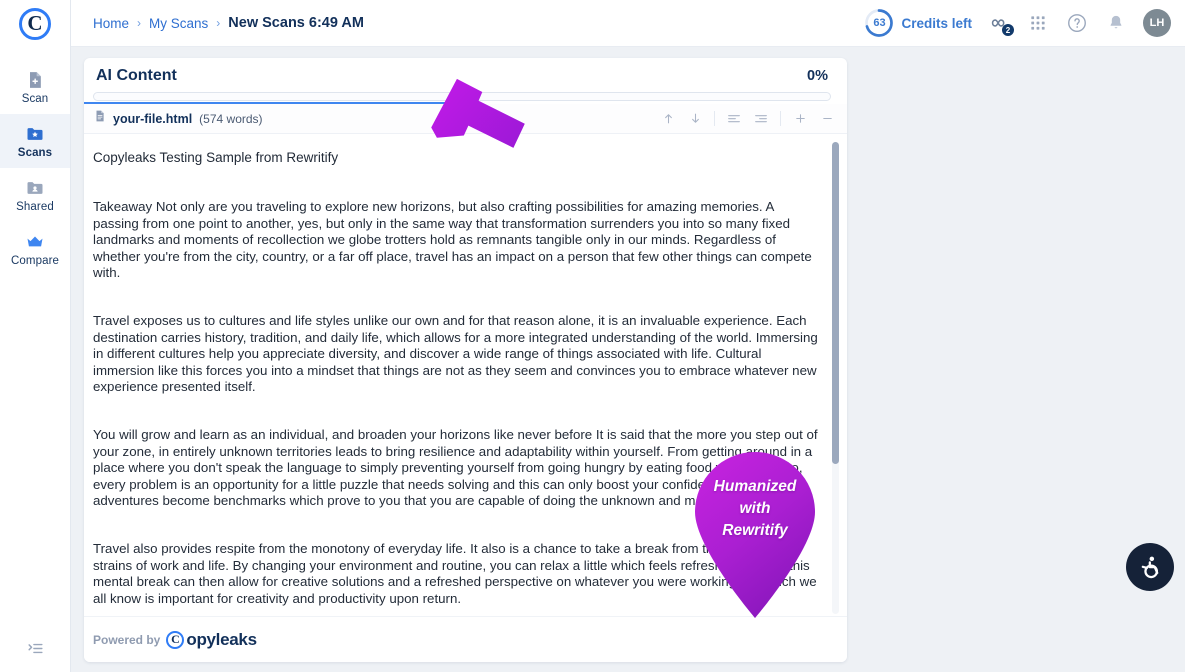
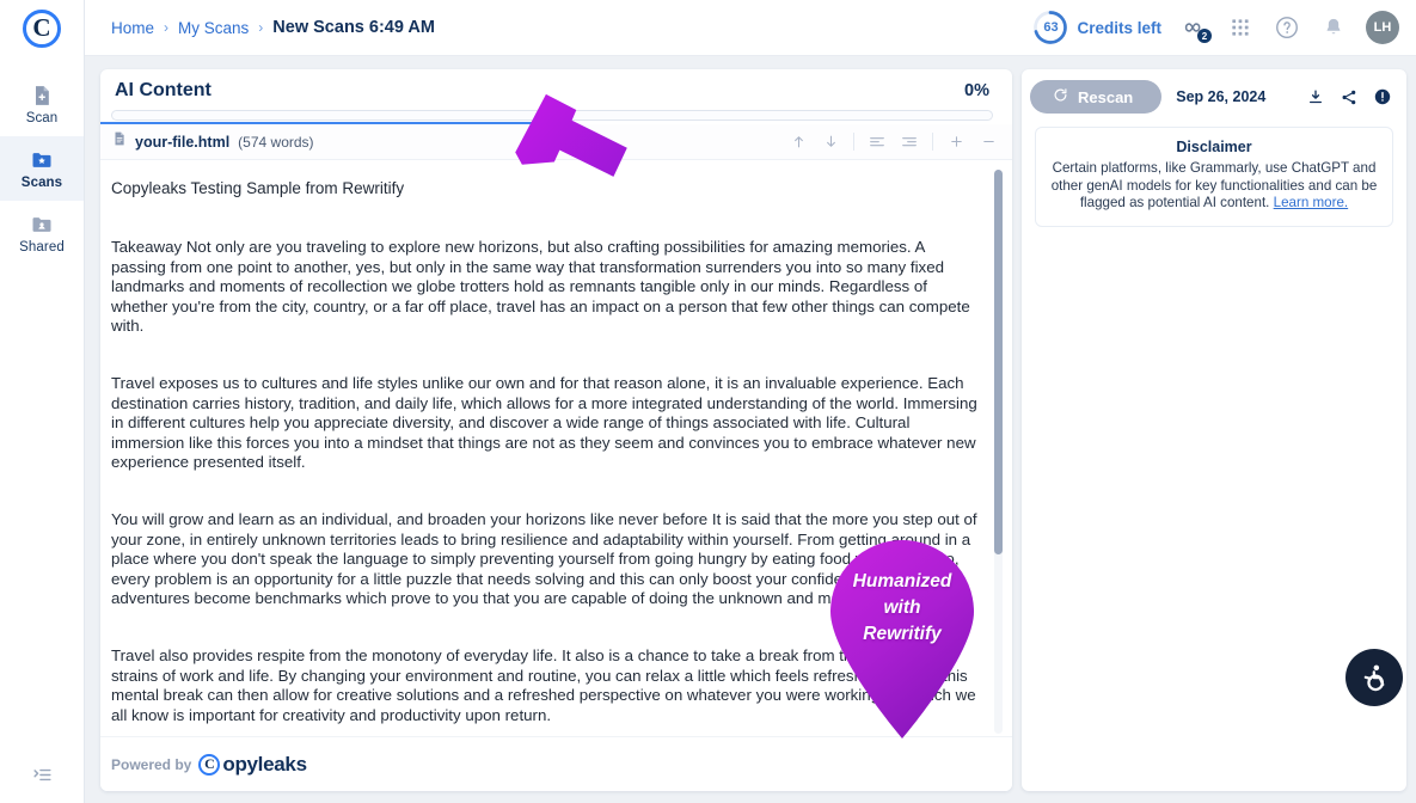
  C
  Scan
  Scans
  Shared
- Compare
  Home
  ›
  My Scans
  ›
  New Scans 6:49 AM
  63
  Credits left
  2
  LH
  AI Content
  0%
  your-file.html
  (574 words)
  Copyleaks Testing Sample from Rewritify
  Takeaway Not only are you traveling to explore new horizons, but also crafting possibilities for amazing memories. A passing from one point to another, yes, but only in the same way that transformation surrenders you into so many fixed landmarks and moments of recollection we globe trotters hold as remnants tangible only in our minds. Regardless of whether you're from the city, country, or a far off place, travel has an impact on a person that few other things can compete with.
  Travel exposes us to cultures and life styles unlike our own and for that reason alone, it is an invaluable experience. Each destination carries history, tradition, and daily life, which allows for a more integrated understanding of the world. Immersing in different cultures help you appreciate diversity, and discover a wide range of things associated with life. Cultural immersion like this forces you into a mindset that things are not as they seem and convinces you to embrace whatever new experience presented itself.
  You will grow and learn as an individual, and broaden your horizons like never before It is said that the more you step out of your zone, in entirely unknown territories leads to bring resilience and adaptability within yourself. From getting around in a place where you don't speak the language to simply preventing yourself from going hungry by eating food, every problem is an opportunity for a little puzzle that needs solving and this can only boost your confide adventures become benchmarks which prove to you that you are capable of doing the unknown and m
  Travel also provides respite from the monotony of everyday life. It also is a chance to take a break from t strains of work and life. By changing your environment and routine, you can relax a little which feels refreshis mental break can then allow for creative solutions and a refreshed perspective on whatever you were workinch we all know is important for creativity and productivity upon return.
  Powered by
  C
  opyleaks
+ Rescan
+ Sep 26, 2024
+ Disclaimer
+ Certain platforms, like Grammarly, use ChatGPT and other genAI models for key functionalities and can be flagged as potential AI content. Learn more.
  Humanized
  with
  Rewritify
